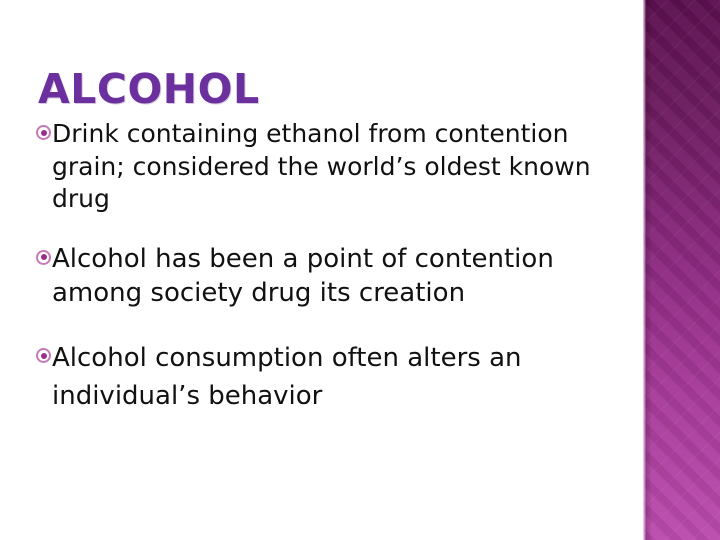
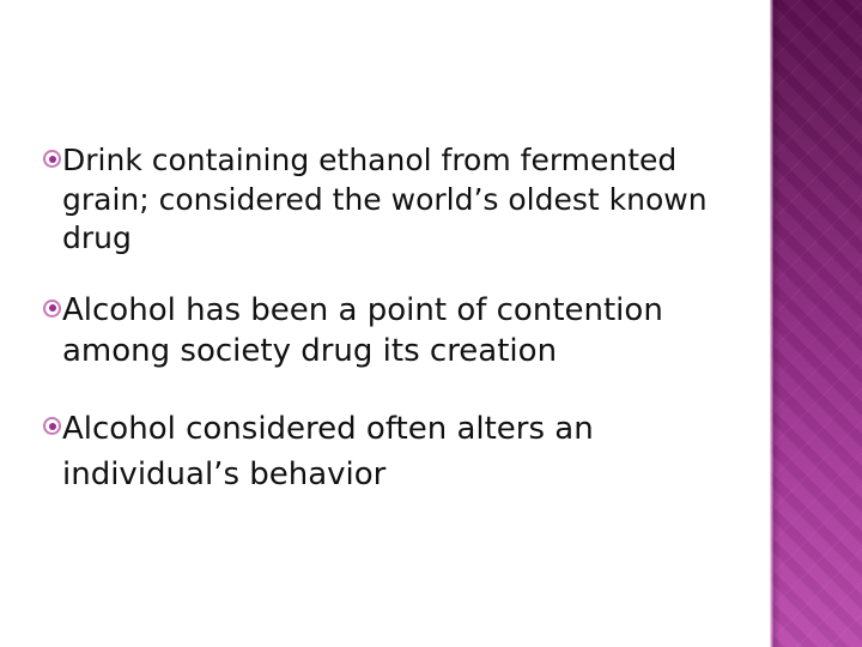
- ALCOHOL
- Drink containing ethanol from contention grain; considered the world’s oldest known drug
+ Drink containing ethanol from fermented grain; considered the world’s oldest known drug
  Alcohol has been a point of contention among society drug its creation
- Alcohol consumption often alters an individual’s behavior
+ Alcohol considered often alters an individual’s behavior
